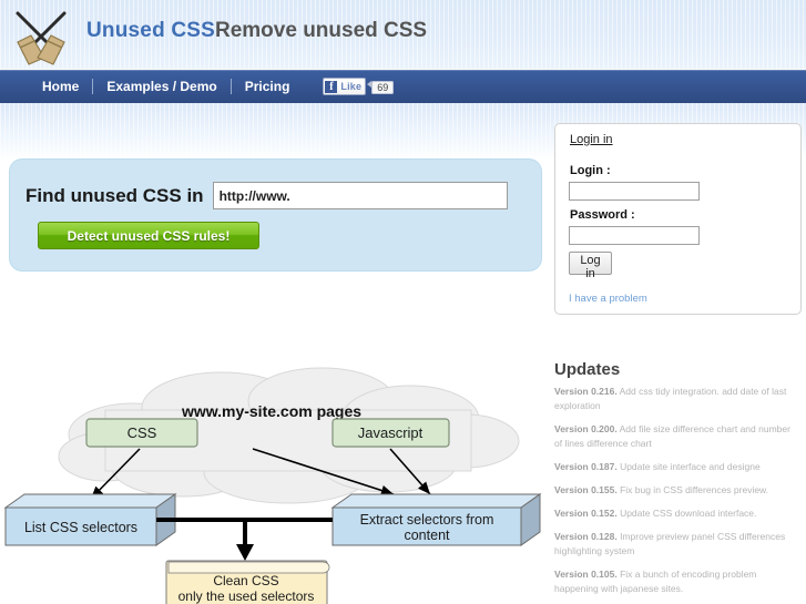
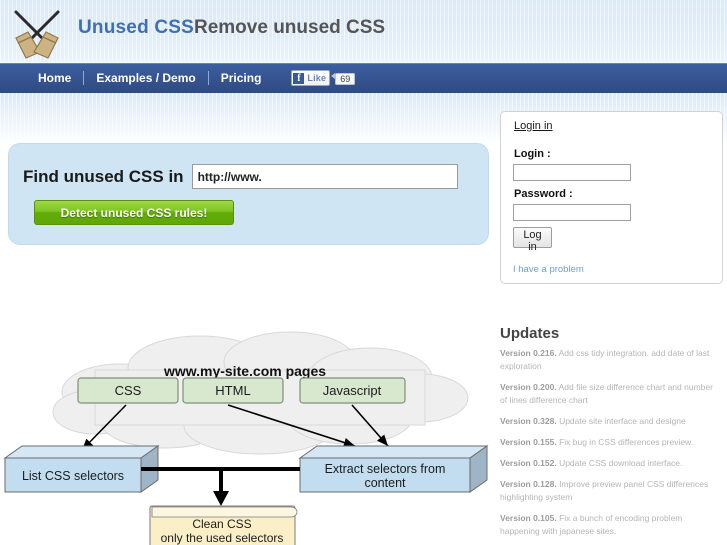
  Unused CSS
  Remove unused CSS
  Home
  Examples / Demo
  Pricing
  f
  Like
  69
  Find unused CSS in
  http://www.
  Detect unused CSS rules!
  Login in
  Login :
  Password :
  Log in
  I have a problem
  Updates
  Version 0.216. Add css tidy integration. add date of last exploration
  Version 0.200. Add file size difference chart and number of lines difference chart
- Version 0.187. Update site interface and designe
+ Version 0.328. Update site interface and designe
  Version 0.155. Fix bug in CSS differences preview.
  Version 0.152. Update CSS download interface.
  Version 0.128. Improve preview panel CSS differences highlighting system
  Version 0.105. Fix a bunch of encoding problem happening with japanese sites.
  www.my-site.com pages
  CSS
+ HTML
  Javascript
  List CSS selectors
  Extract selectors from
  content
  Clean CSS
  only the used selectors
